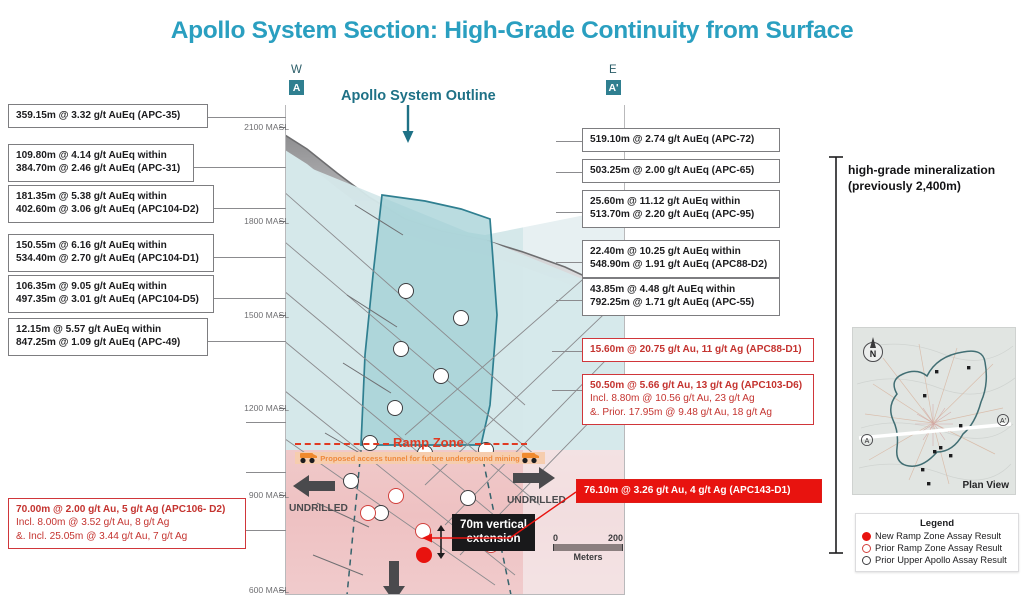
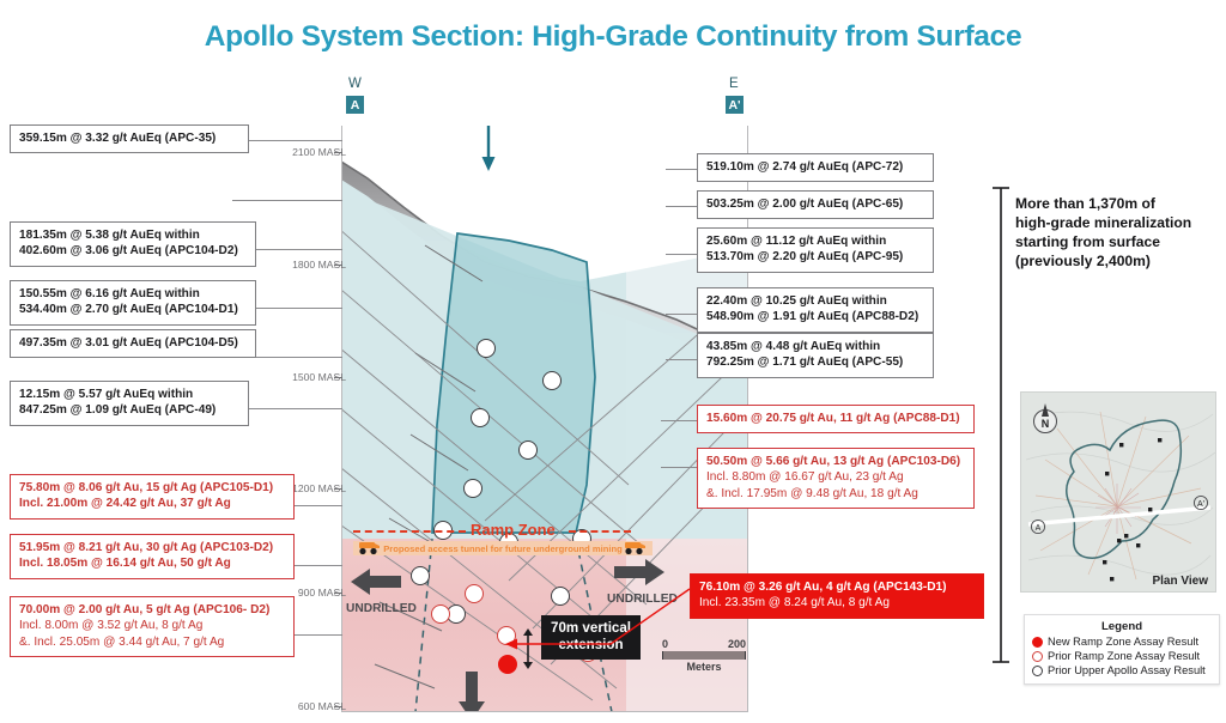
  Apollo System Section: High-Grade Continuity from Surface
  Ramp Zone
  Proposed access tunnel for future underground mining
  UNDRILLED
  UNDRILLED
  70m vertical
- Apollo System Outline
  W
  A
  E
  A'
  2100 MAL
  1800 MAL
  1500 MAL
  1200 MAL
  900 MAL
  600 MAL
  359.15m @ 3.32 g/t AuEq (APC-35)
- 109.80m @ 4.14 g/t AuEq within
- 384.70m @ 2.46 g/t AuEq (APC-31)
  181.35m @ 5.38 g/t AuEq within
  402.60m @ 3.06 g/t AuEq (APC104-D2)
  150.55m @ 6.16 g/t AuEq within
  534.40m @ 2.70 g/t AuEq (APC104-D1)
- 106.35m @ 9.05 g/t AuEq within
  497.35m @ 3.01 g/t AuEq (APC104-D5)
  12.15m @ 5.57 g/t AuEq within
  847.25m @ 1.09 g/t AuEq (APC-49)
+ 75.80m @ 8.06 g/t Au, 15 g/t Ag (APC105-D1)
+ Incl. 21.00m @ 24.42 g/t Au, 37 g/t Ag
+ 51.95m @ 8.21 g/t Au, 30 g/t Ag (APC103-D2)
+ Incl. 18.05m @ 16.14 g/t Au, 50 g/t Ag
  70.00m @ 2.00 g/t Au, 5 g/t Ag (APC106- D2)
  Incl. 8.00m @ 3.52 g/t Au, 8 g/t Ag
  &. Incl. 25.05m @ 3.44 g/t Au, 7 g/t Ag
  519.10m @ 2.74 g/t AuEq (APC-72)
  503.25m @ 2.00 g/t AuEq (APC-65)
  25.60m @ 11.12 g/t AuEq within
  513.70m @ 2.20 g/t AuEq (APC-95)
  22.40m @ 10.25 g/t AuEq within
  548.90m @ 1.91 g/t AuEq (APC88-D2)
  43.85m @ 4.48 g/t AuEq within
  792.25m @ 1.71 g/t AuEq (APC-55)
  15.60m @ 20.75 g/t Au, 11 g/t Ag (APC88-D1)
  50.50m @ 5.66 g/t Au, 13 g/t Ag (APC103-D6)
- Incl. 8.80m @ 10.56 g/t Au, 23 g/t Ag
+ Incl. 8.80m @ 16.67 g/t Au, 23 g/t Ag
- &. Prior. 17.95m @ 9.48 g/t Au, 18 g/t Ag
+ &. Incl. 17.95m @ 9.48 g/t Au, 18 g/t Ag
  76.10m @ 3.26 g/t Au, 4 g/t Ag (APC143-D1)
+ Incl. 23.35m @ 8.24 g/t Au, 8 g/t Ag
  0
  200
  Meters
+ More than 1,370m of
  high-grade mineralization
+ starting from surface
  (previously 2,400m)
  N
  Plan View
  Legend
  New Ramp Zone Assay Result
  Prior Ramp Zone Assay Result
  Prior Upper Apollo Assay Result
